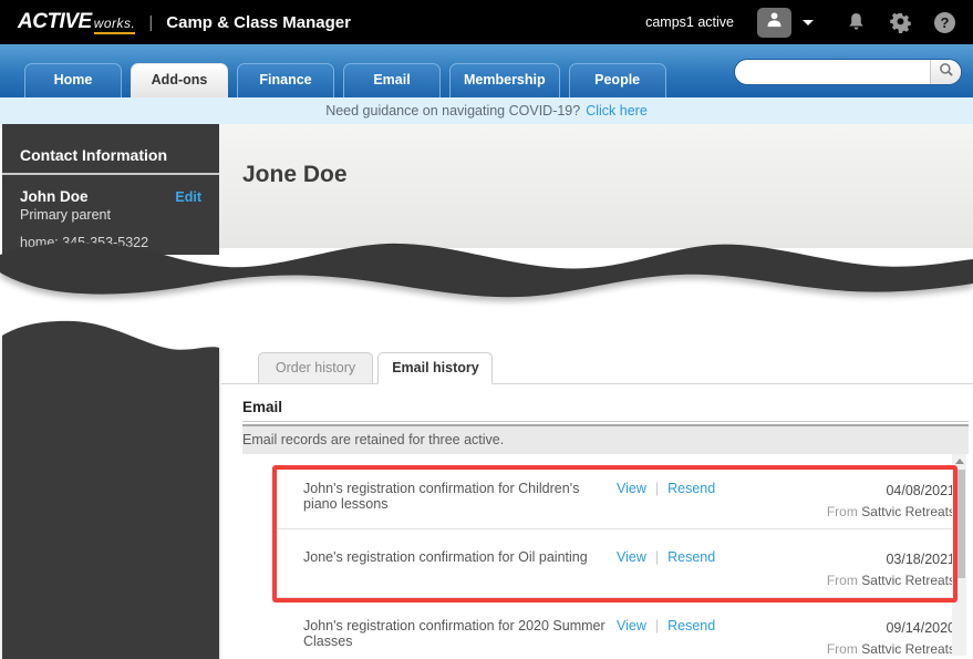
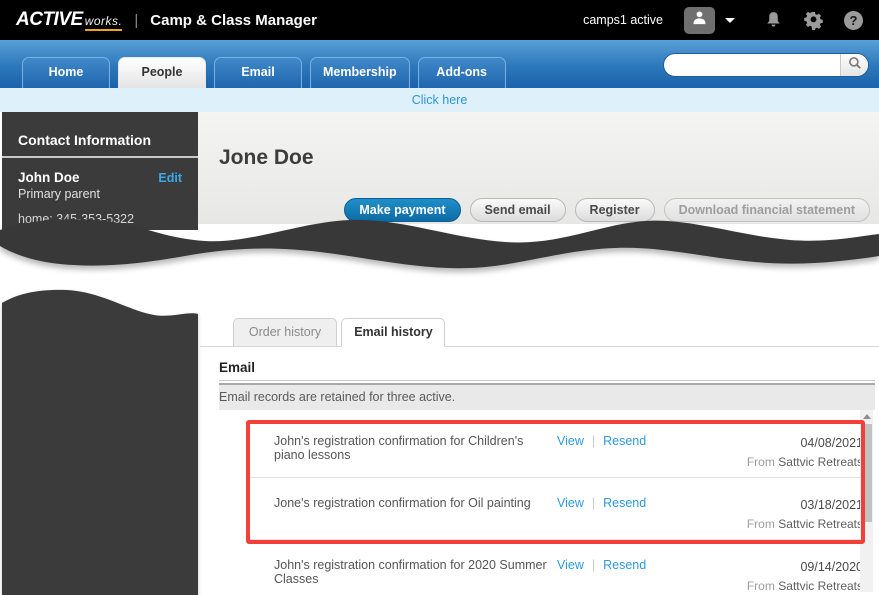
  ACTIVE
  works.
  |
  Camp & Class Manager
  camps1 active
  ?
  Home
- Add-ons
+ People
- Finance
  Email
  Membership
- People
+ Add-ons
- Need guidance on navigating COVID-19?
  Click here
  Jone Doe
+ Make payment
+ Send email
+ Register
+ Download financial statement
  Contact Information
  John Doe
  Edit
  Primary parent
  home: 345-353-5322
  Order history Email history
  Email
  Email records are retained for three active.
  John's registration confirmation for Children's piano lessons
  View
  |
  Resend
  04/08/202
  From Sattvic Retreat
  Jone's registration confirmation for Oil painting
  View
  |
  Resend
  03/18/202
  From Sattvic Retreat
  John's registration confirmation for 2020 Summer Classes
  View
  |
  Resend
  09/14/202
  From Sattvic Retreat
